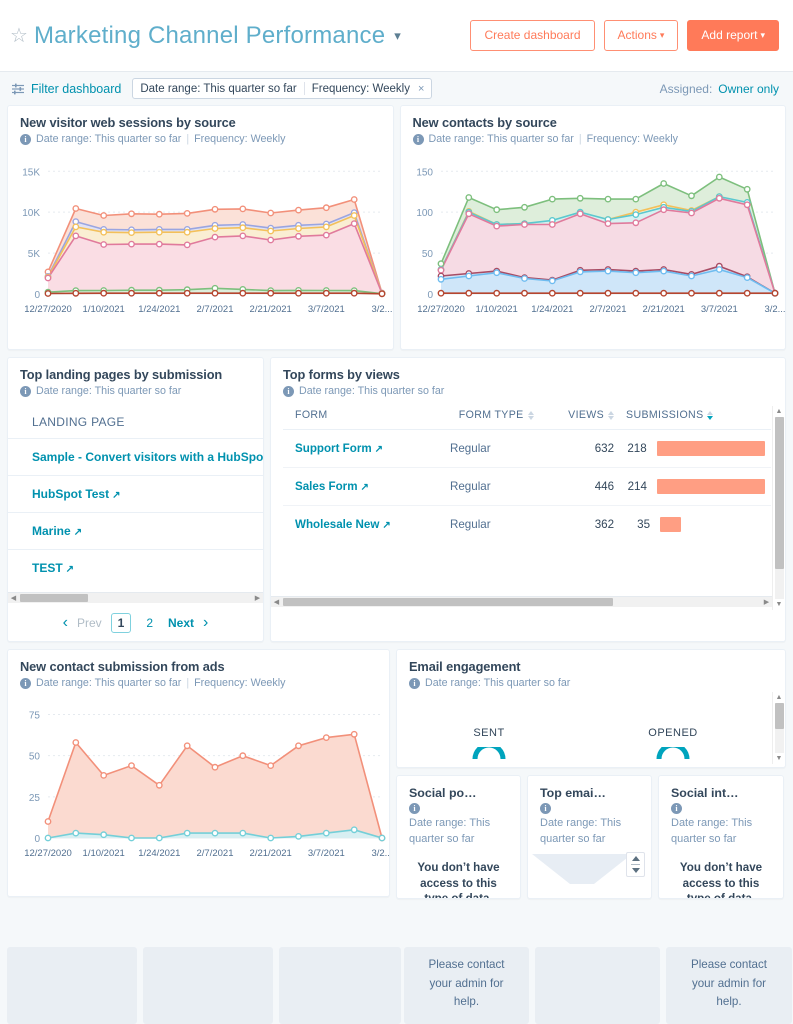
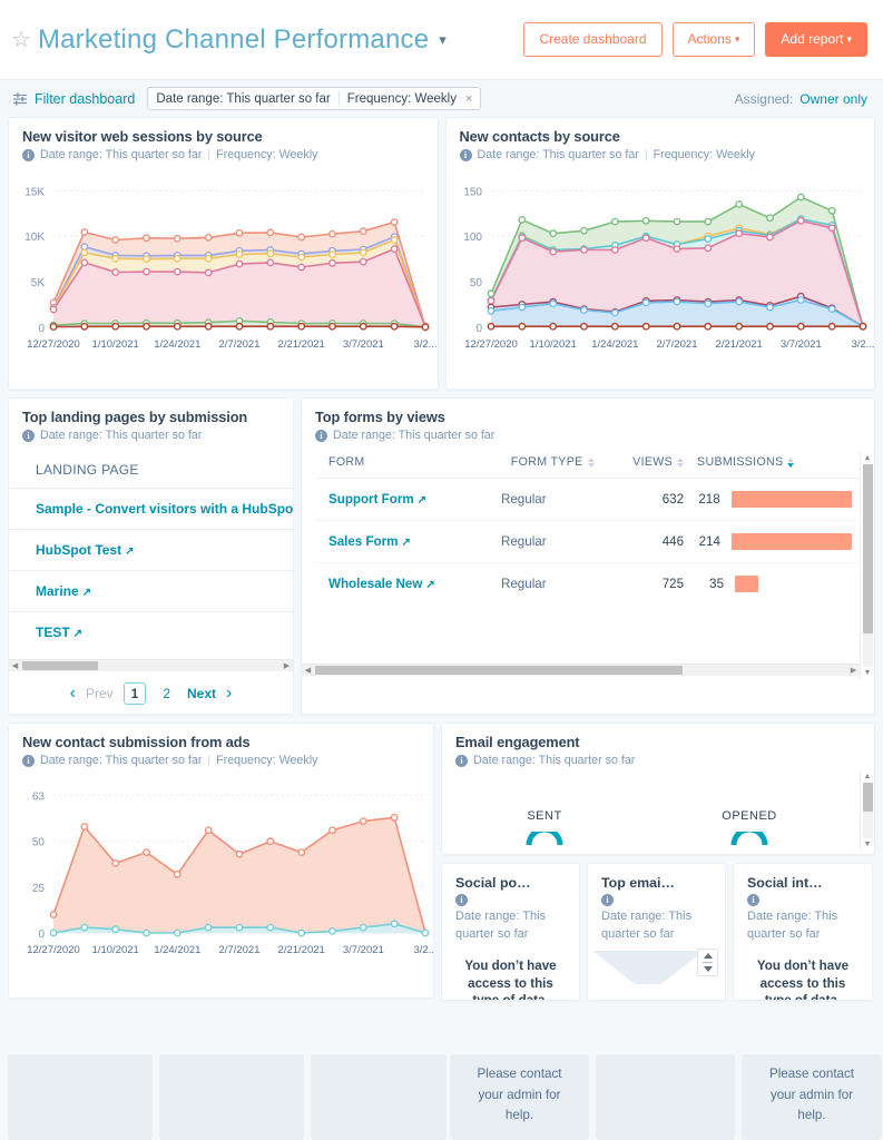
  ☆
  Marketing Channel Performance
  ▾
  Create dashboard
  Actions ▾
  Add report ▾
  Filter dashboard
  Date range: This quarter so far
  Frequency: Weekly
  ×
  Assigned:
  Owner only
  New visitor web sessions by source
  i
  Date range: This quarter so far
  |
  Frequency: Weekly
  0
  5K
  10K
  15K
  12/27/2020
  1/10/2021
  1/24/2021
  2/7/2021
  2/21/2021
  3/7/2021
  3/2...
  New contacts by source
  i
  Date range: This quarter so far
  |
  Frequency: Weekly
  0
  50
  100
  150
  12/27/2020
  1/10/2021
  1/24/2021
  2/7/2021
  2/21/2021
  3/7/2021
  3/2...
  Top landing pages by submission
  i
  Date range: This quarter so far
  LANDING PAGE
  Sample - Convert visitors with a HubSpo
  HubSpot Test ↗
  Marine ↗
  TEST ↗
  ‹
  Prev
  1
  2
  Next
  ›
  Top forms by views
  i
  Date range: This quarter so far
  FORM	FORM TYPE	VIEWS	SUBMISSIONS
  Support Form ↗	Regular	632	218
  Sales Form ↗	Regular	446	214
- Wholesale New ↗	Regular	362	35
+ Wholesale New ↗	Regular	725	35
  New contact submission from ads
  i
  Date range: This quarter so far
  |
  Frequency: Weekly
  0
  25
  50
- 75
+ 63
  12/27/2020
  1/10/2021
  1/24/2021
  2/7/2021
  2/21/2021
  3/7/2021
  3/2..
  Email engagement
  i
  Date range: This quarter so far
  SENT
  OPENED
  Social po…
  i
  Date range: This quarter so far
  Top emai…
  i
  Date range: This quarter so far
  Social int…
  i
  Date range: This quarter so far
  Please contact your admin for help.
  Please contact your admin for help.
